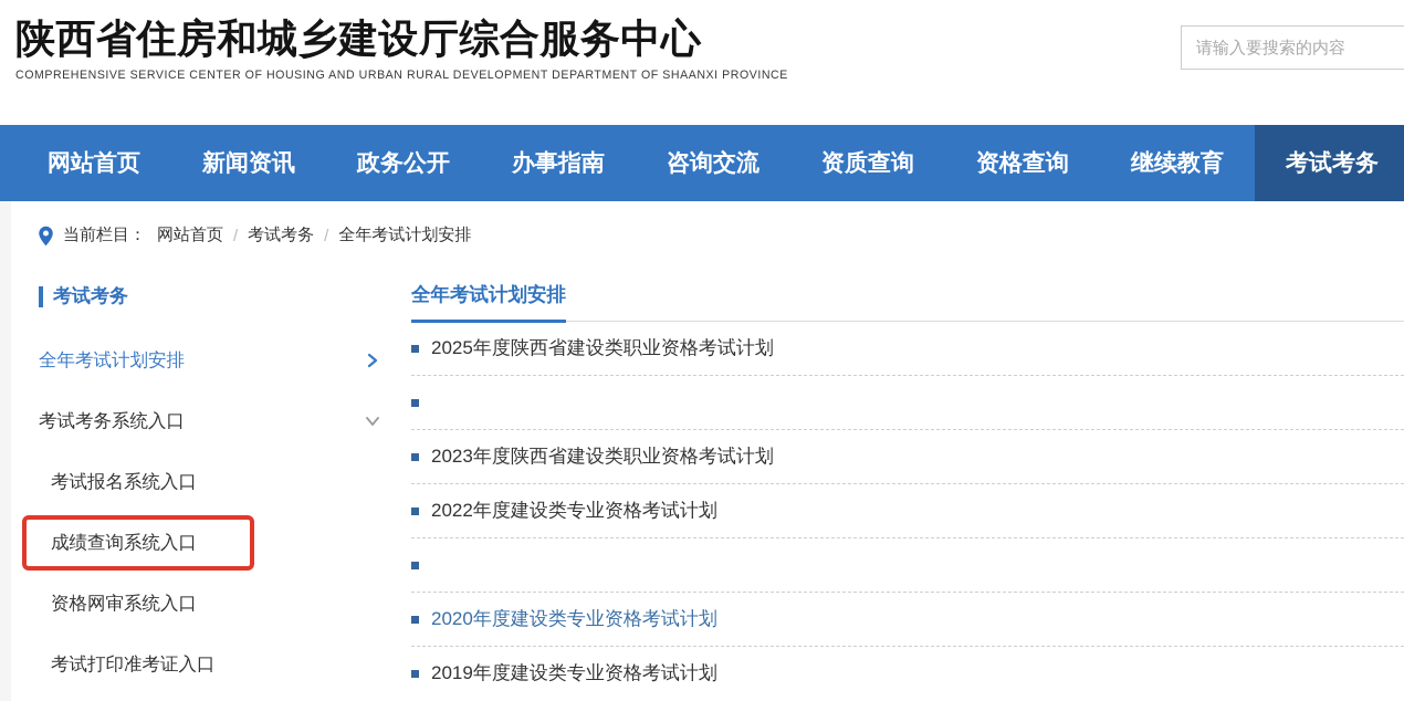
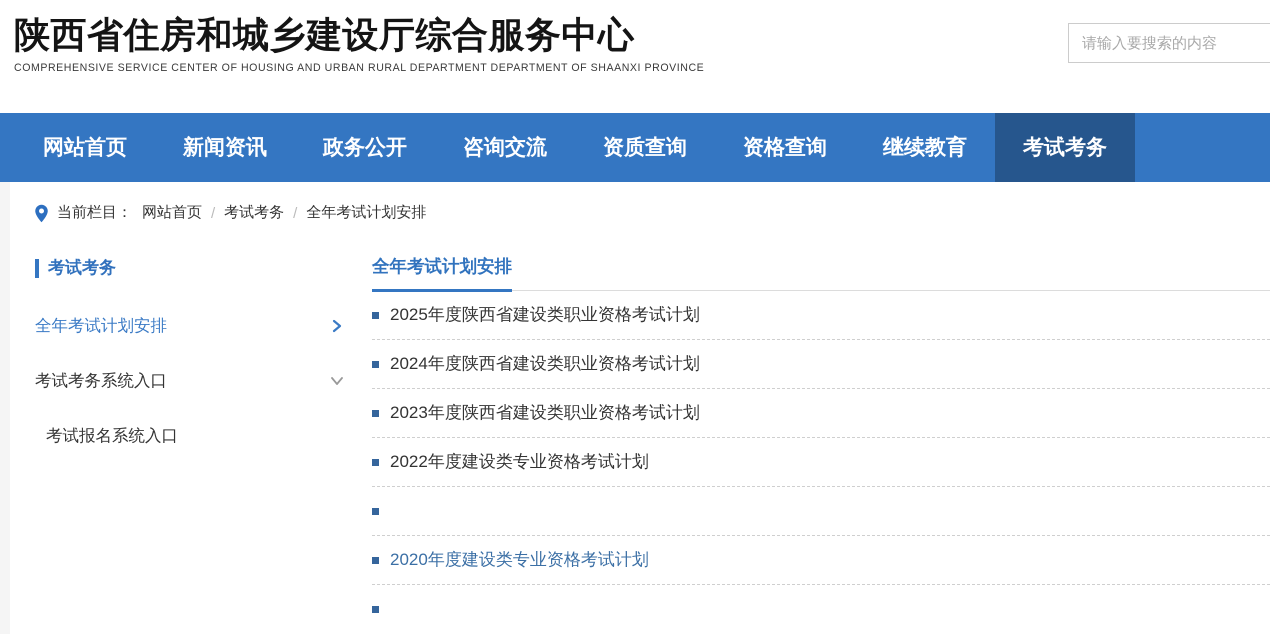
  陕西省住房和城乡建设厅综合服务中心
- COMPREHENSIVE SERVICE CENTER OF HOUSING AND URBAN RURAL DEVELOPMENT DEPARTMENT OF SHAANXI PROVINCE
+ COMPREHENSIVE SERVICE CENTER OF HOUSING AND URBAN RURAL DEPARTMENT DEPARTMENT OF SHAANXI PROVINCE
  请输入要搜索的内容
  网站首页
  新闻资讯
  政务公开
- 办事指南
  咨询交流
  资质查询
  资格查询
  继续教育
  考试考务
  当前栏目：
  网站首页
  /
  考试考务
  /
  全年考试计划安排
  考试考务
  全年考试计划安排
  考试考务系统入口
  考试报名系统入口
- 成绩查询系统入口
- 资格网审系统入口
- 考试打印准考证入口
  全年考试计划安排
  2025年度陕西省建设类职业资格考试计划
+ 2024年度陕西省建设类职业资格考试计划
  2023年度陕西省建设类职业资格考试计划
  2022年度建设类专业资格考试计划
  2020年度建设类专业资格考试计划
- 2019年度建设类专业资格考试计划
